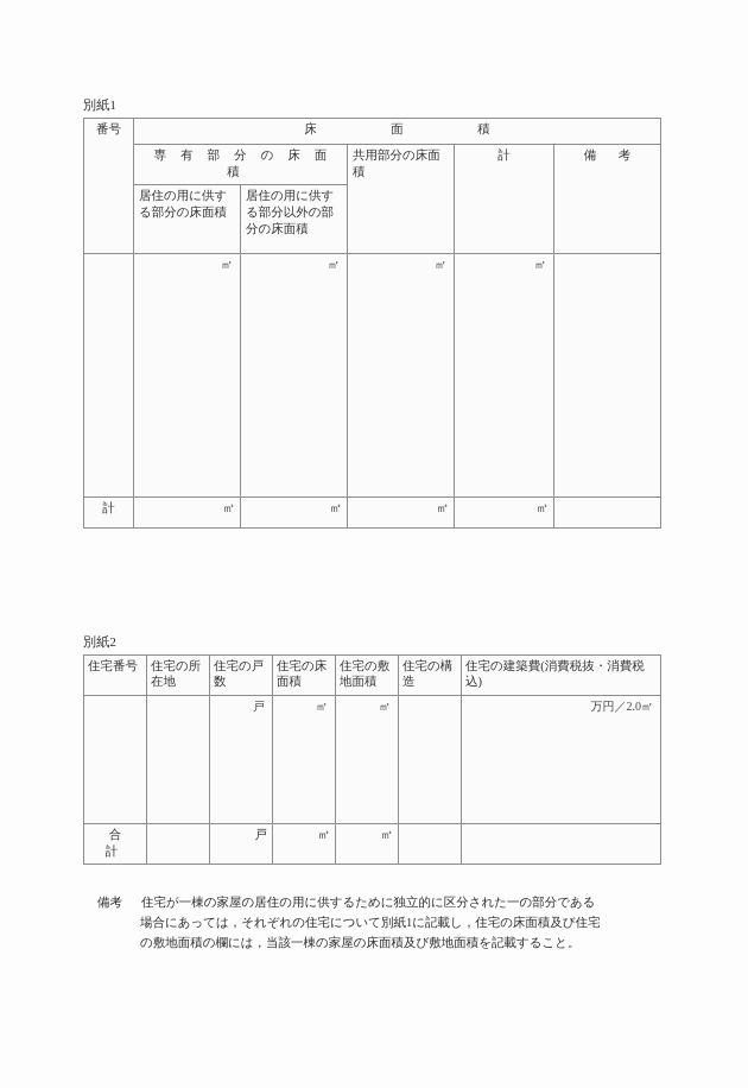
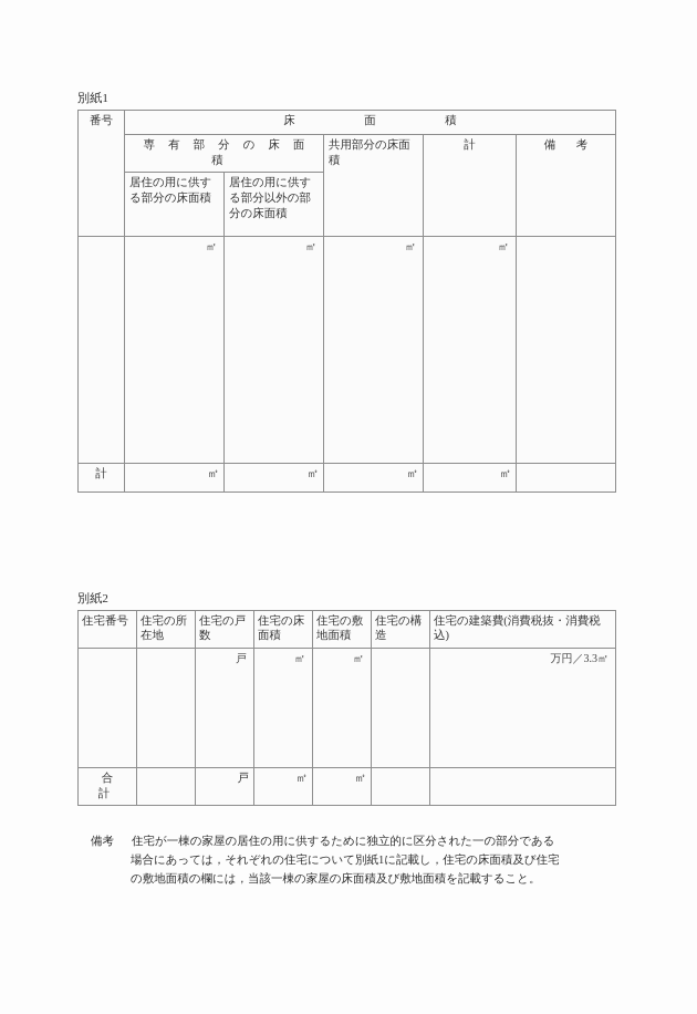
  別紙1
  番号	床 面 積
  専有部分の床面積	共用部分の床面積	計	備 考
  居住の用に供する部分の床面積	居住の用に供する部分以外の部分の床面積
  	㎡	㎡	㎡	㎡
  計	㎡	㎡	㎡	㎡
  別紙2
  住宅番号	住宅の所在地	住宅の戸数	住宅の床面積	住宅の敷地面積	住宅の構造	住宅の建築費(消費税抜・消費税込)
- 		戸	㎡	㎡		万円／2.0㎡
+ 		戸	㎡	㎡		万円／3.3㎡
  合 計		戸	㎡	㎡
  備考 住宅が一棟の家屋の居住の用に供するために独立的に区分された一の部分である
  場合にあっては，それぞれの住宅について別紙1に記載し，住宅の床面積及び住宅
  の敷地面積の欄には，当該一棟の家屋の床面積及び敷地面積を記載すること。
